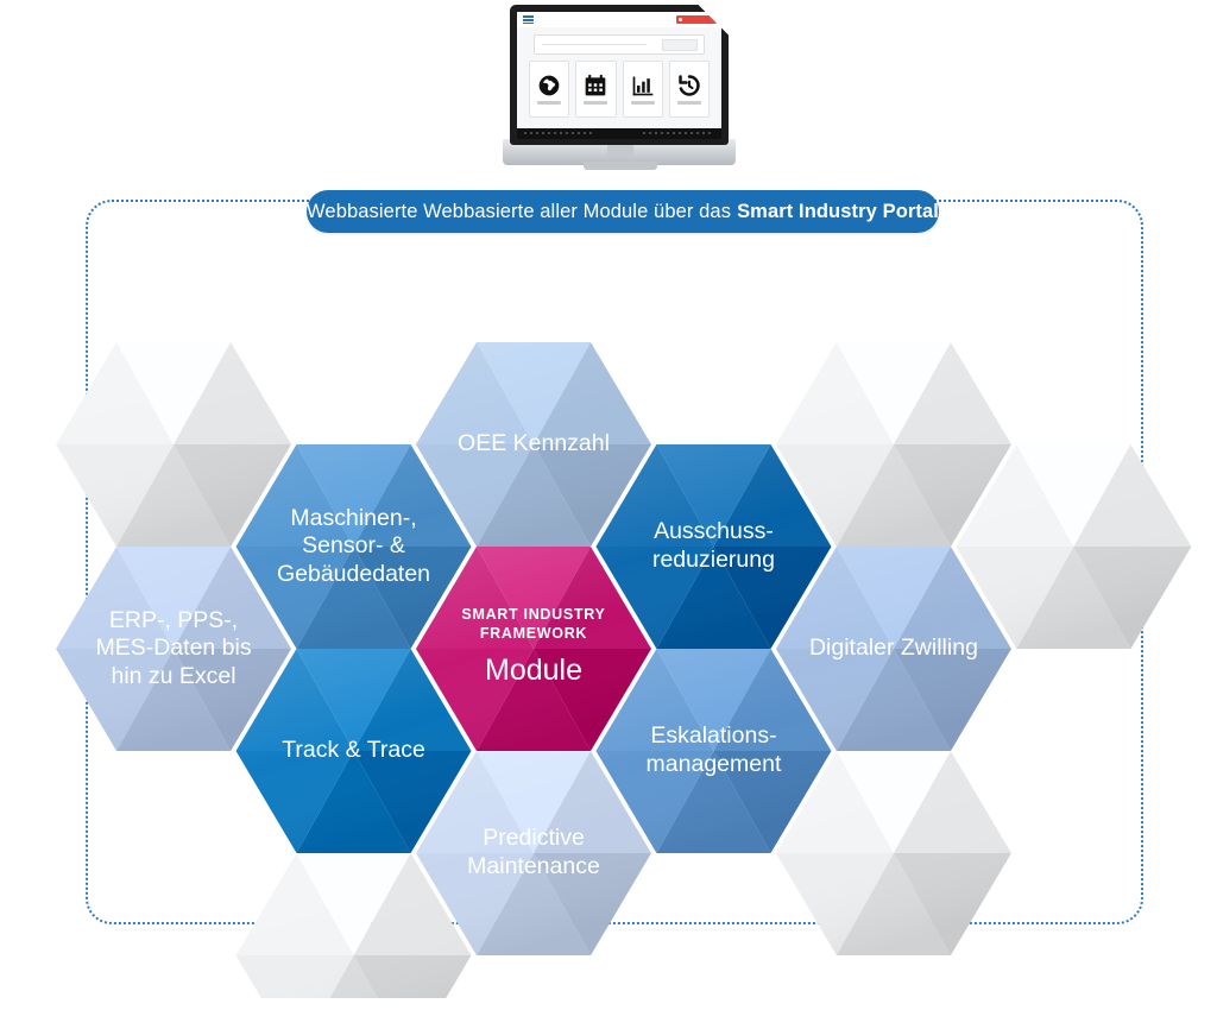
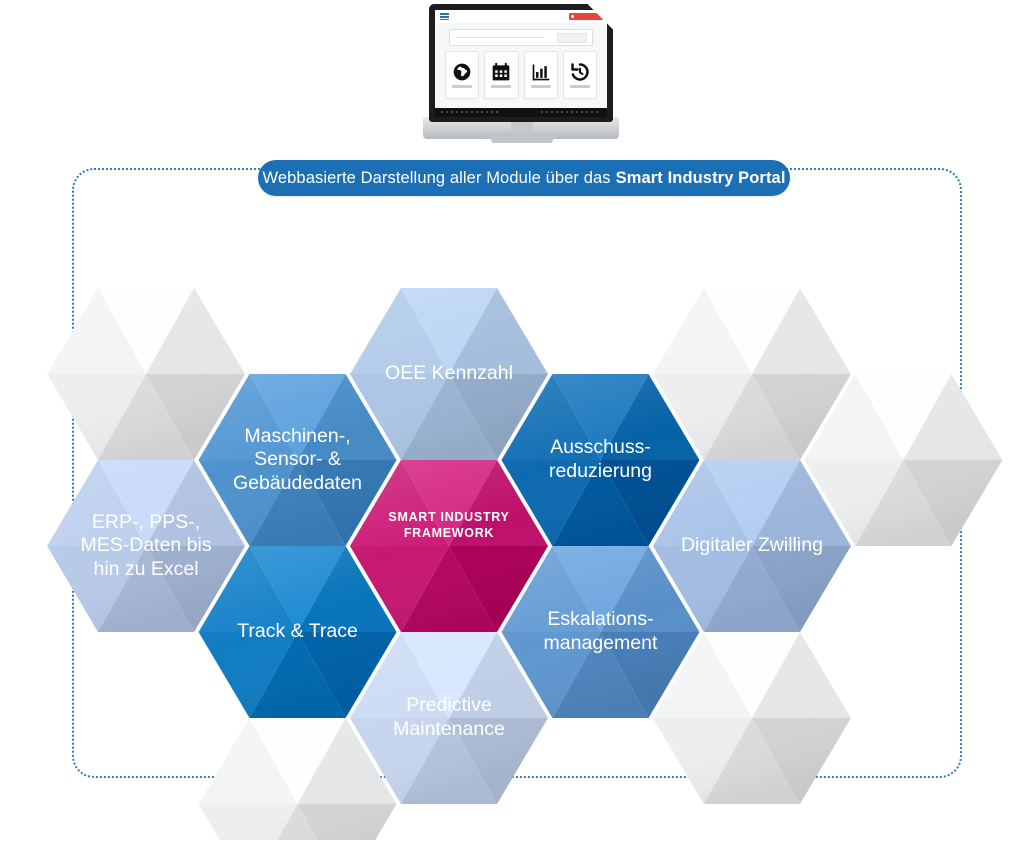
- Webbasierte Webbasierte aller Module über das
+ Webbasierte Darstellung aller Module über das
  Smart Industry Portal
  OEE Kennzahl
  Maschinen-,
  Sensor- &
  Gebäudedaten
  ERP-, PPS-,
  MES-Daten bis
  hin zu Excel
  Ausschuss-
  reduzierung
  Digitaler Zwilling
  Eskalations-
  management
  Track & Trace
  Predictive
  Maintenance
  SMART INDUSTRY
  FRAMEWORK
- Module
